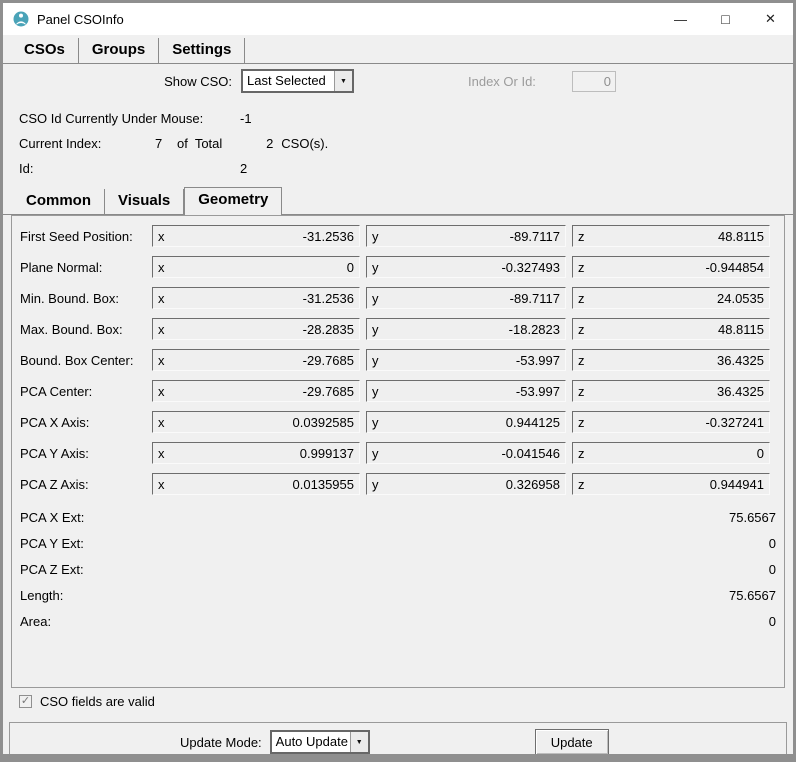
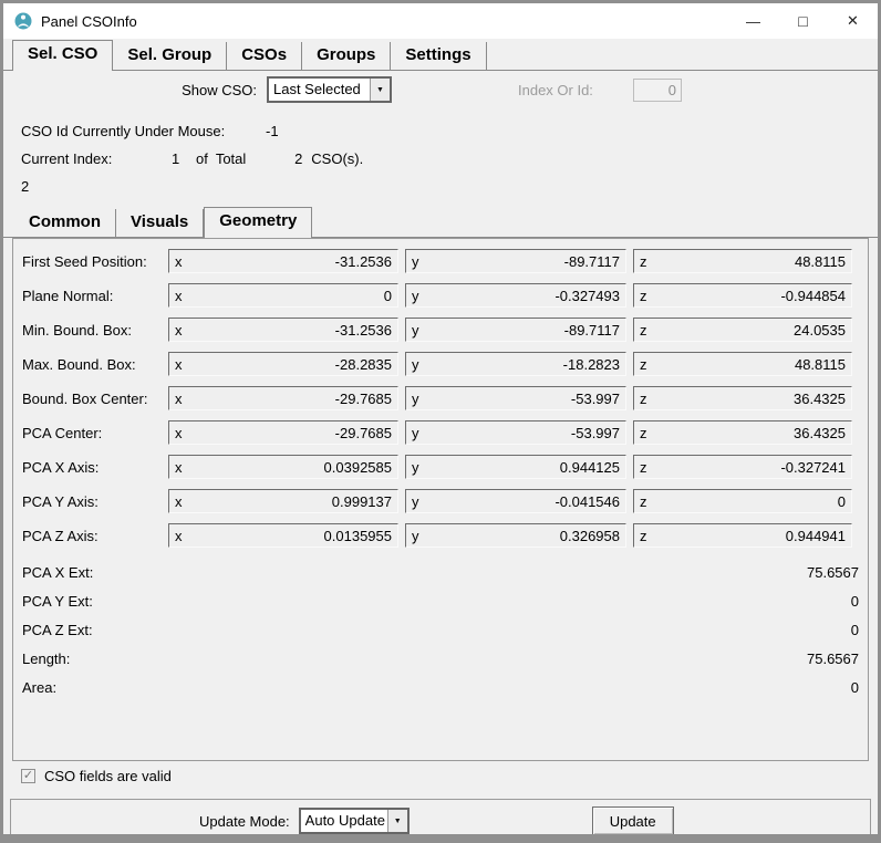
  Panel CSOInfo
  —
  □
  ✕
+ Sel. CSO
+ Sel. Group
  CSOs
  Groups
  Settings
  Show CSO:
  Last Selected
  Index Or Id:
  0
  CSO Id Currently Under Mouse:
  -1
  Current Index:
- 7
+ 1
  of Total
  2
  CSO(s).
- Id:
  2
  Common
  Visuals
  Geometry
  First Seed Position:
  x
  -31.2536
  y
  -89.7117
  z
  48.8115
  Plane Normal:
  x
  0
  y
  -0.327493
  z
  -0.944854
  Min. Bound. Box:
  x
  -31.2536
  y
  -89.7117
  z
  24.0535
  Max. Bound. Box:
  x
  -28.2835
  y
  -18.2823
  z
  48.8115
  Bound. Box Center:
  x
  -29.7685
  y
  -53.997
  z
  36.4325
  PCA Center:
  x
  -29.7685
  y
  -53.997
  z
  36.4325
  PCA X Axis:
  x
  0.0392585
  y
  0.944125
  z
  -0.327241
  PCA Y Axis:
  x
  0.999137
  y
  -0.041546
  z
  0
  PCA Z Axis:
  x
  0.0135955
  y
  0.326958
  z
  0.944941
  PCA X Ext:
  75.6567
  PCA Y Ext:
  0
  PCA Z Ext:
  0
  Length:
  75.6567
  Area:
  0
  ✓
  CSO fields are valid
  Update Mode:
  Auto Update
  Update
